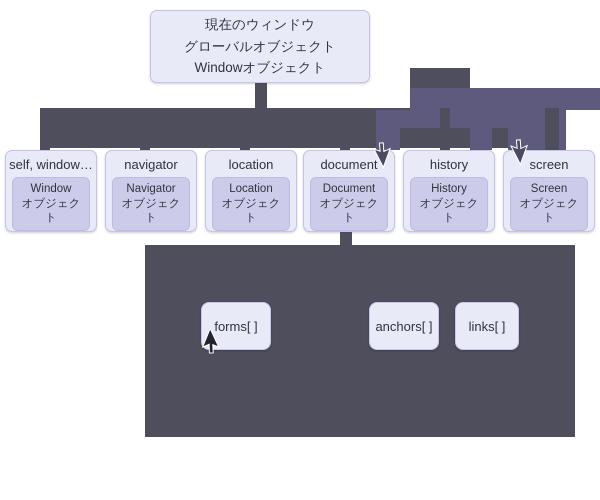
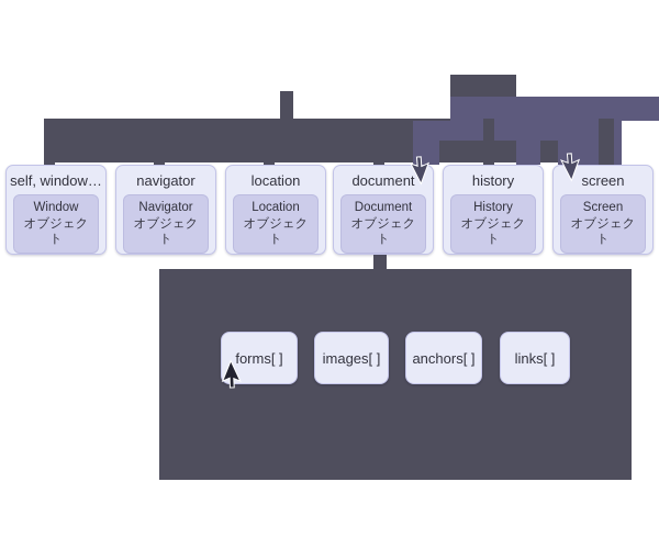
- 現在のウィンドウ
- グローバルオブジェクト
- Windowオブジェクト
  self, window…
  Window
  オブジェクト
  navigator
  Navigator
  オブジェクト
  location
  Location
  オブジェクト
  document
  Document
  オブジェクト
  history
  History
  オブジェクト
  screen
  Screen
  オブジェクト
  forms[ ]
+ images[ ]
  anchors[ ]
  links[ ]
